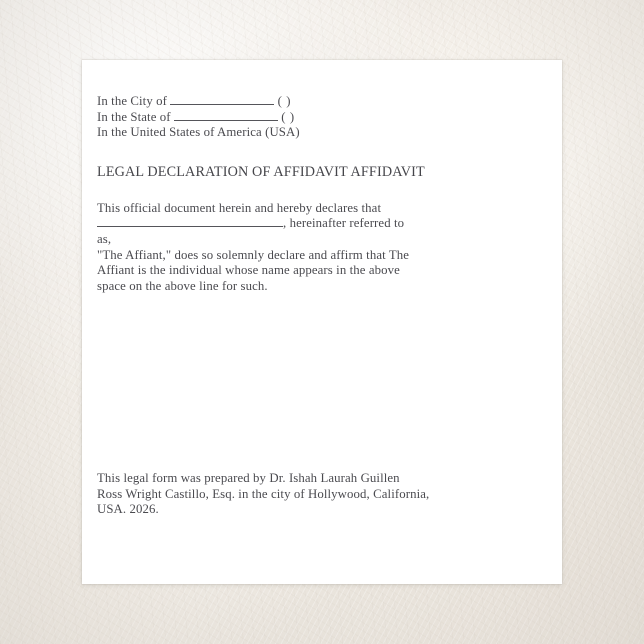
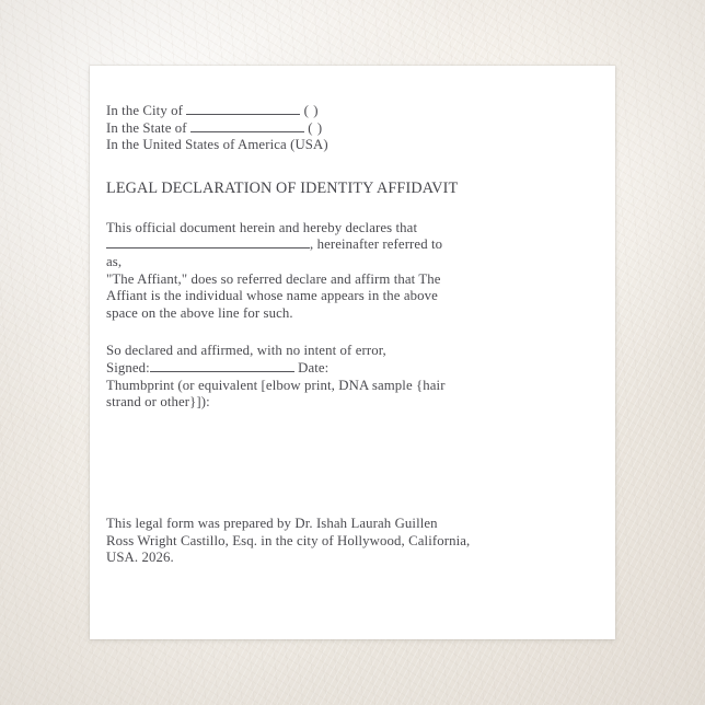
  In the City of ( )
  In the State of ( )
  In the United States of America (USA)
- LEGAL DECLARATION OF AFFIDAVIT AFFIDAVIT
+ LEGAL DECLARATION OF IDENTITY AFFIDAVIT
  This official document herein and hereby declares that , hereinafter referred to as,
- "The Affiant," does so solemnly declare and affirm that The
+ "The Affiant," does so referred declare and affirm that The
  Affiant is the individual whose name appears in the above
  space on the above line for such.
+ So declared and affirmed, with no intent of error,
+ Signed: Date:
+ Thumbprint (or equivalent [elbow print, DNA sample {hair
+ strand or other}]):
  This legal form was prepared by Dr. Ishah Laurah Guillen
  Ross Wright Castillo, Esq. in the city of Hollywood, California,
  USA. 2026.
